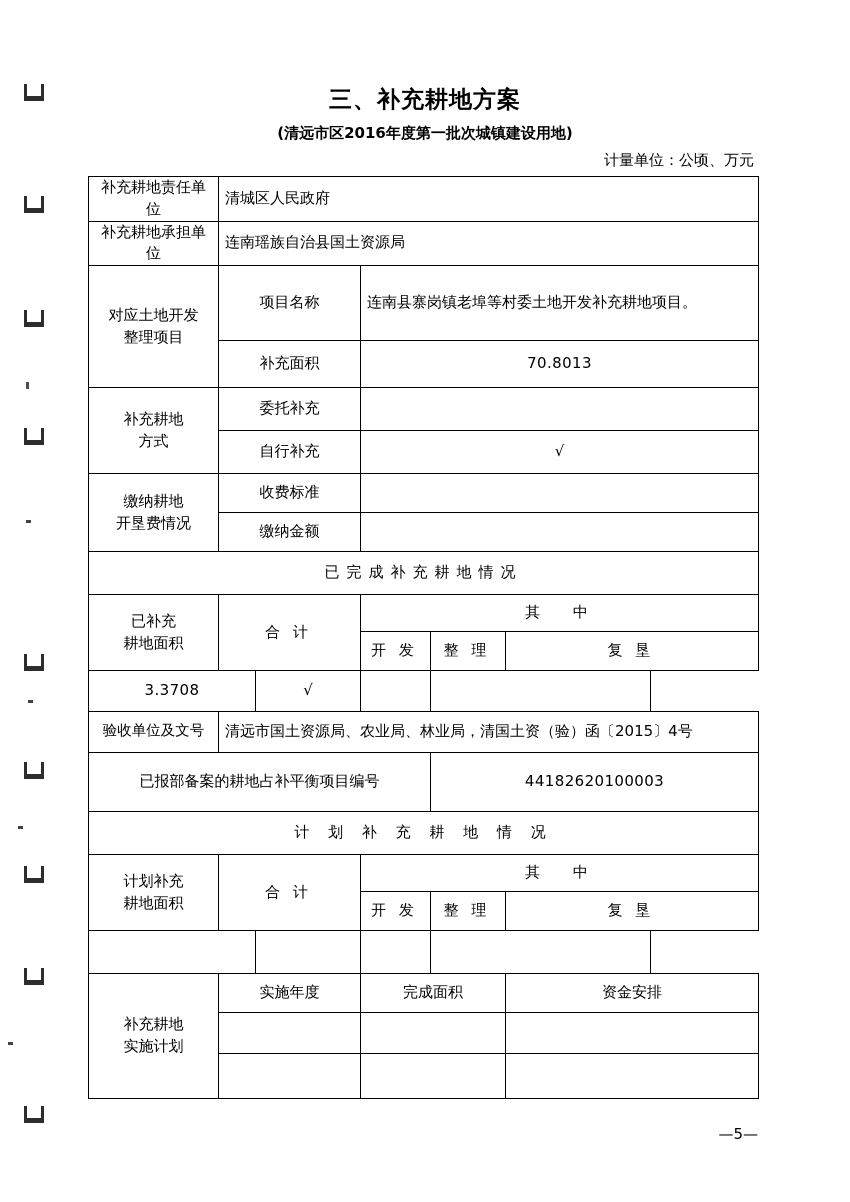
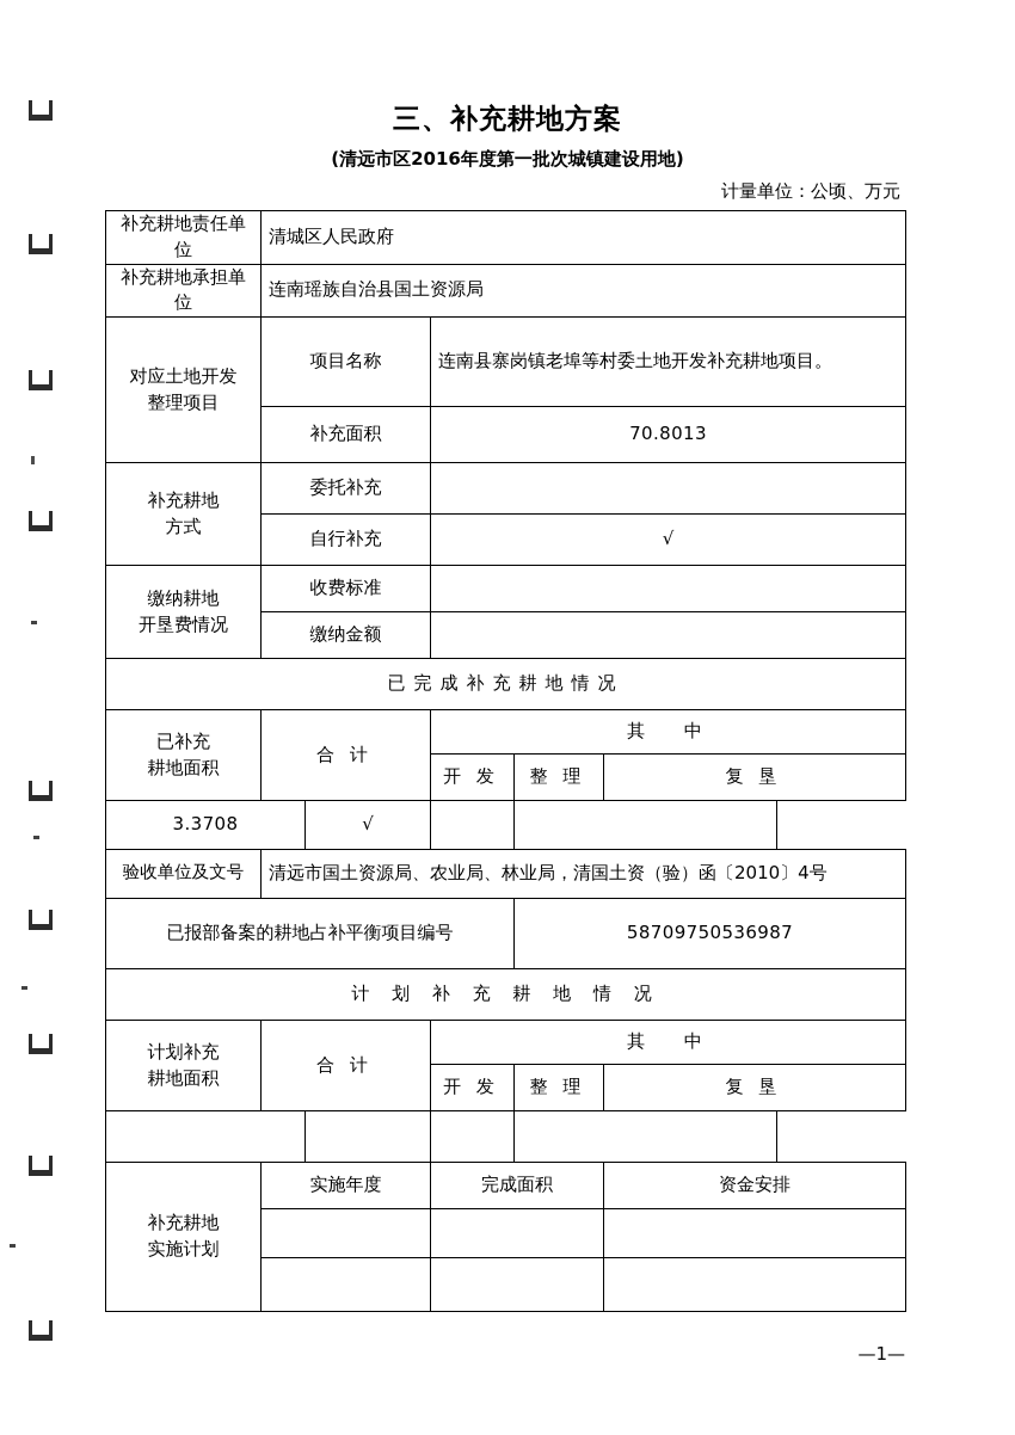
  三、补充耕地方案
  (清远市区2016年度第一批次城镇建设用地)
  计量单位：公顷、万元
  补充耕地责任单位	清城区人民政府
  补充耕地承担单位	连南瑶族自治县国土资源局
  对应土地开发 整理项目	项目名称	连南县寨岗镇老埠等村委土地开发补充耕地项目。
  补充面积	70.8013
  补充耕地 方式	委托补充
  自行补充	√
  缴纳耕地 开垦费情况	收费标准
  缴纳金额
  已完成补充耕地情况
  已补充 耕地面积	合 计	其 中
  开 发	整 理	复 垦
  3.3708	√
- 验收单位及文号	清远市国土资源局、农业局、林业局，清国土资（验）函〔2015〕4号
+ 验收单位及文号	清远市国土资源局、农业局、林业局，清国土资（验）函〔2010〕4号
- 已报部备案的耕地占补平衡项目编号	44182620100003
+ 已报部备案的耕地占补平衡项目编号	58709750536987
  计 划 补 充 耕 地 情 况
  计划补充 耕地面积	合 计	其 中
  开 发	整 理	复 垦
  补充耕地 实施计划	实施年度	完成面积	资金安排
- —5—
+ —1—
